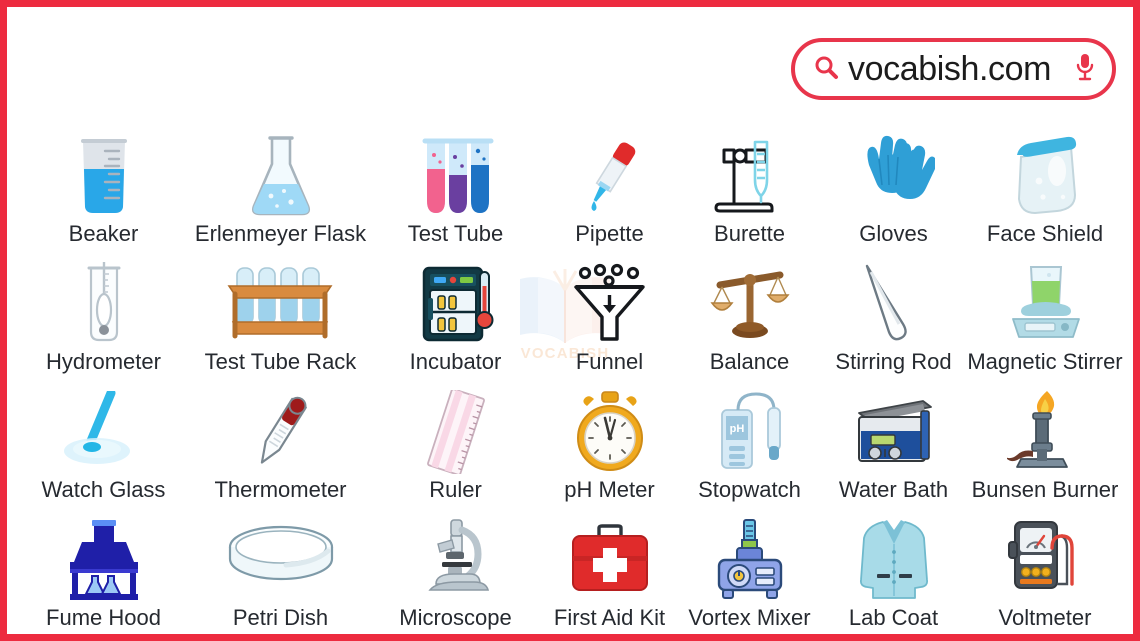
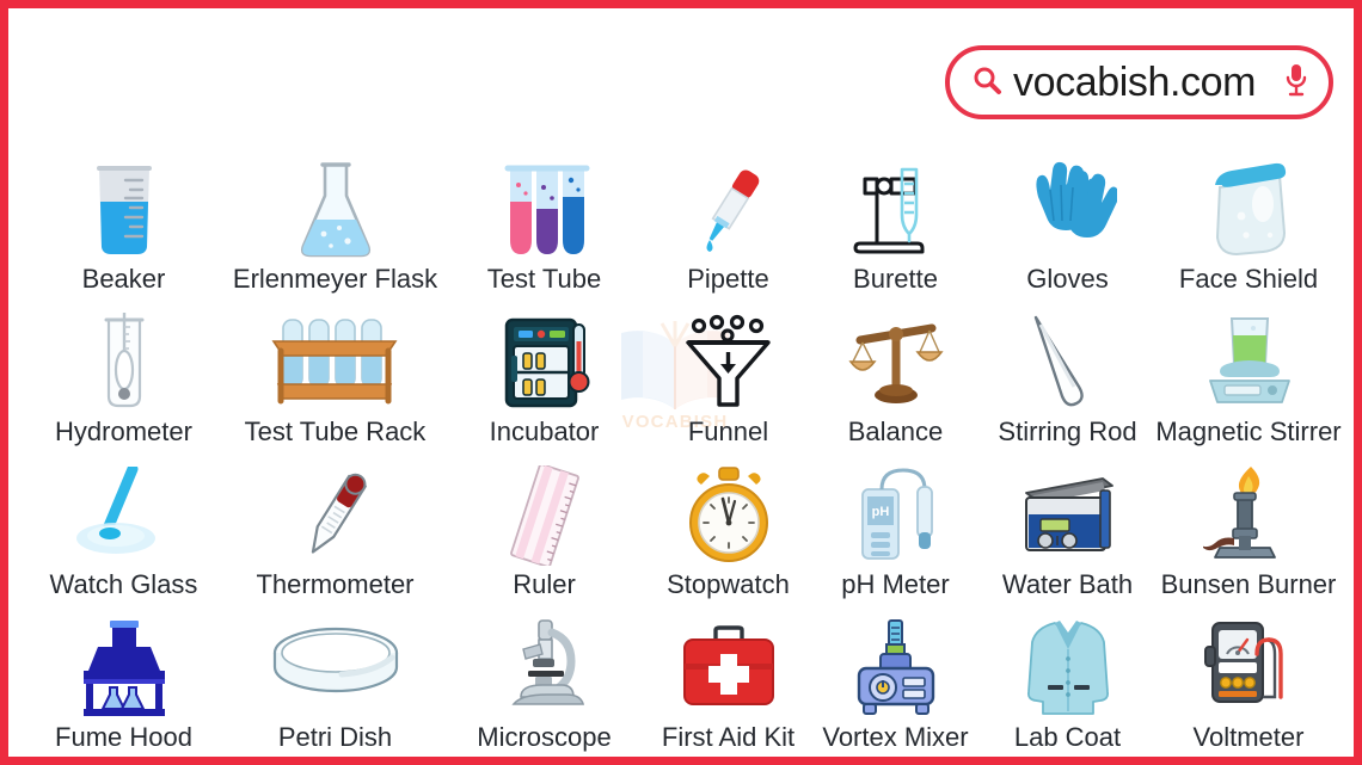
  VOCABISH
  vocabish.com
  Beaker
  Erlenmeyer Flask
  Test Tube
  Pipette
  Burette
  Gloves
  Face Shield
  Hydrometer
  Test Tube Rack
  Incubator
  Funnel
  Balance
  Stirring Rod
  Magnetic Stirrer
  Watch Glass
  Thermometer
  Ruler
- pH Meter
+ Stopwatch
  pH
- Stopwatch
+ pH Meter
  Water Bath
  Bunsen Burner
  Fume Hood
  Petri Dish
  Microscope
  First Aid Kit
  Vortex Mixer
  Lab Coat
  Voltmeter
